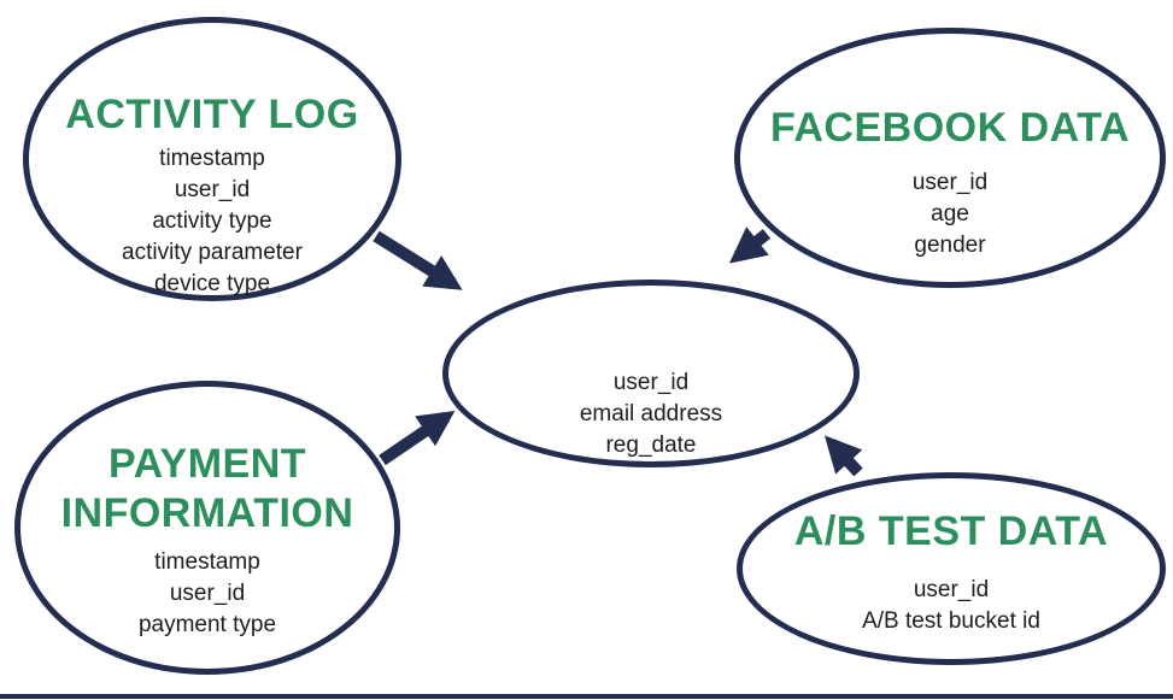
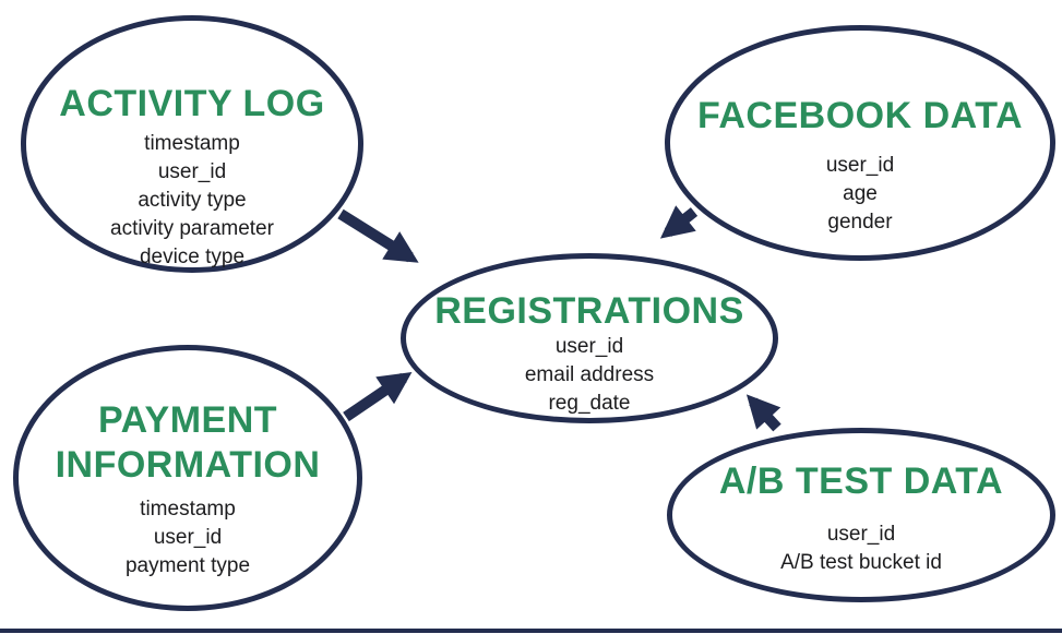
  ACTIVITY LOG
  timestamp
  user_id
  activity type
  activity parameter
  device type
  FACEBOOK DATA
  user_id
  age
  gender
+ REGISTRATIONS
  user_id
  email address
  reg_date
  PAYMENT INFORMATION
  timestamp
  user_id
  payment type
  A/B TEST DATA
  user_id
  A/B test bucket id
